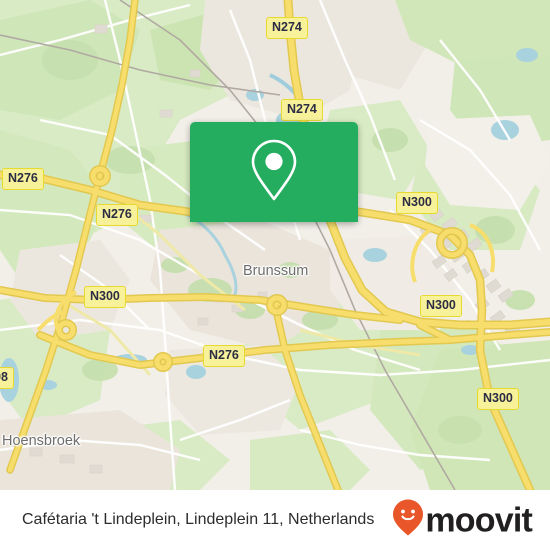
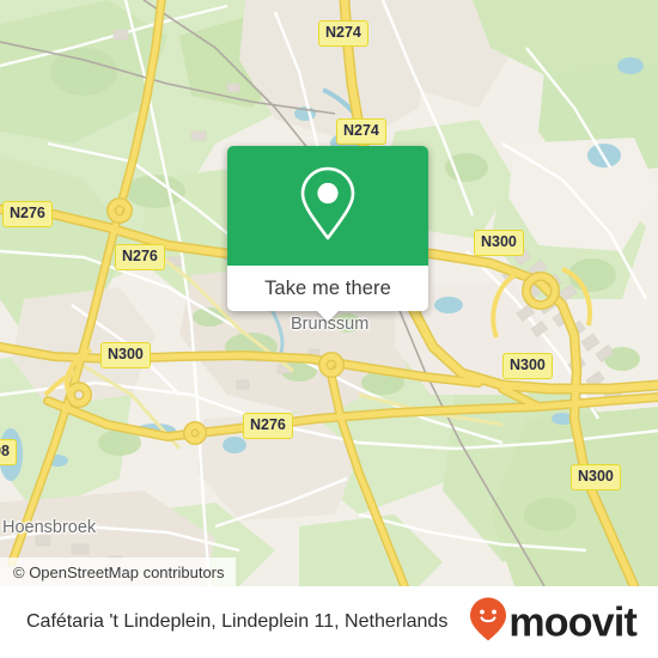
  Brunssum
  Hoensbroek
  N274
  N274
  N276
  N276
  N300
  N300
  N300
  N276
  N300
+ Take me there
+ © OpenStreetMap contributors
  Cafétaria 't Lindeplein, Lindeplein 11, Netherlands
  moovit
